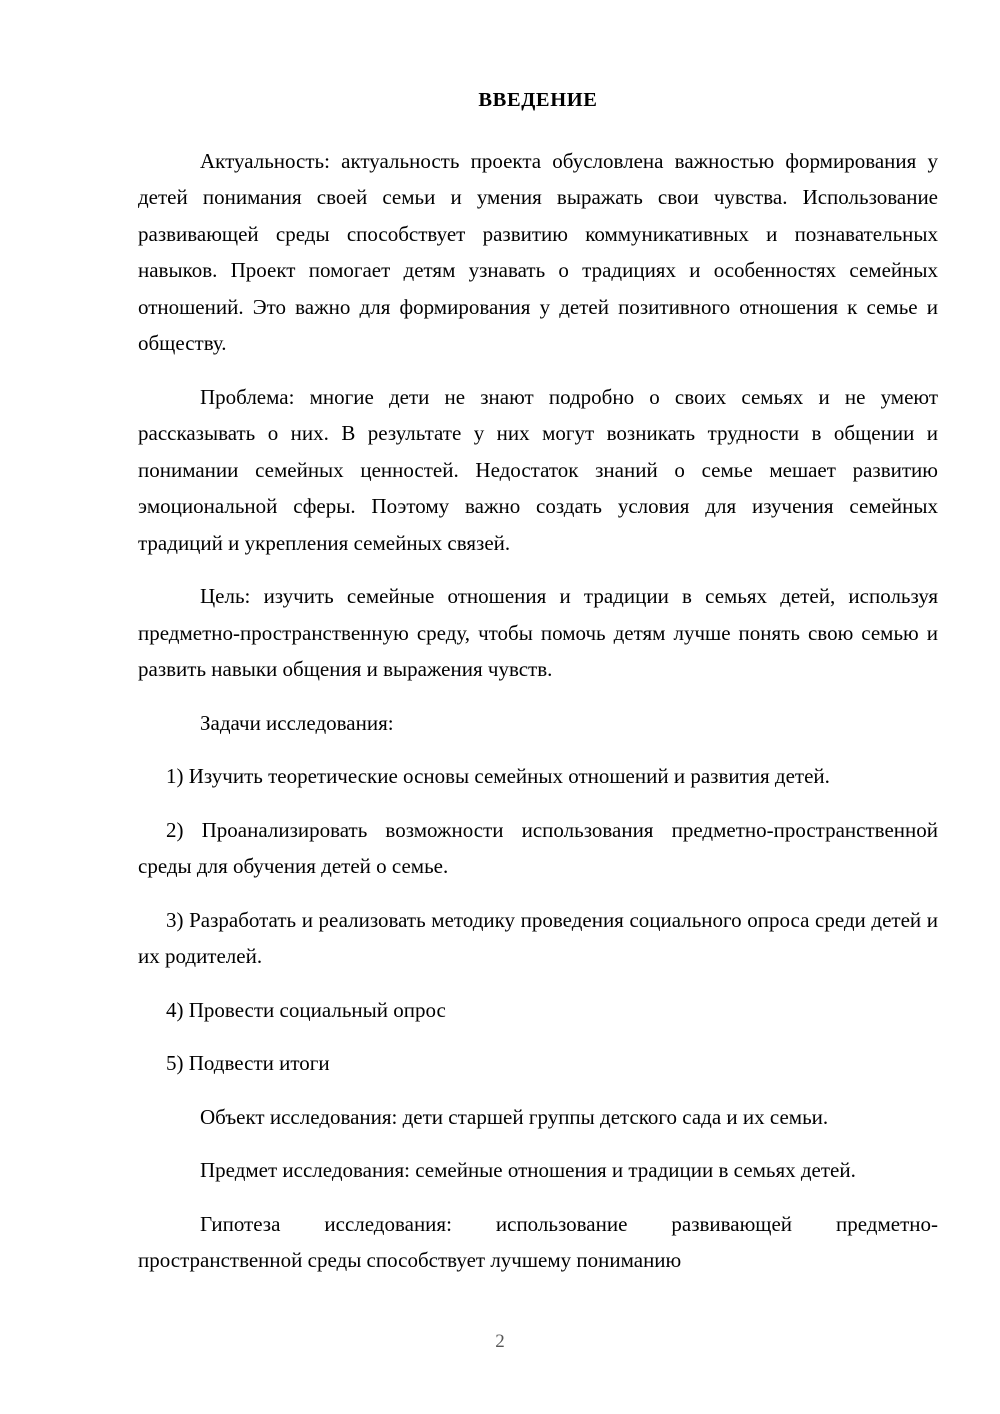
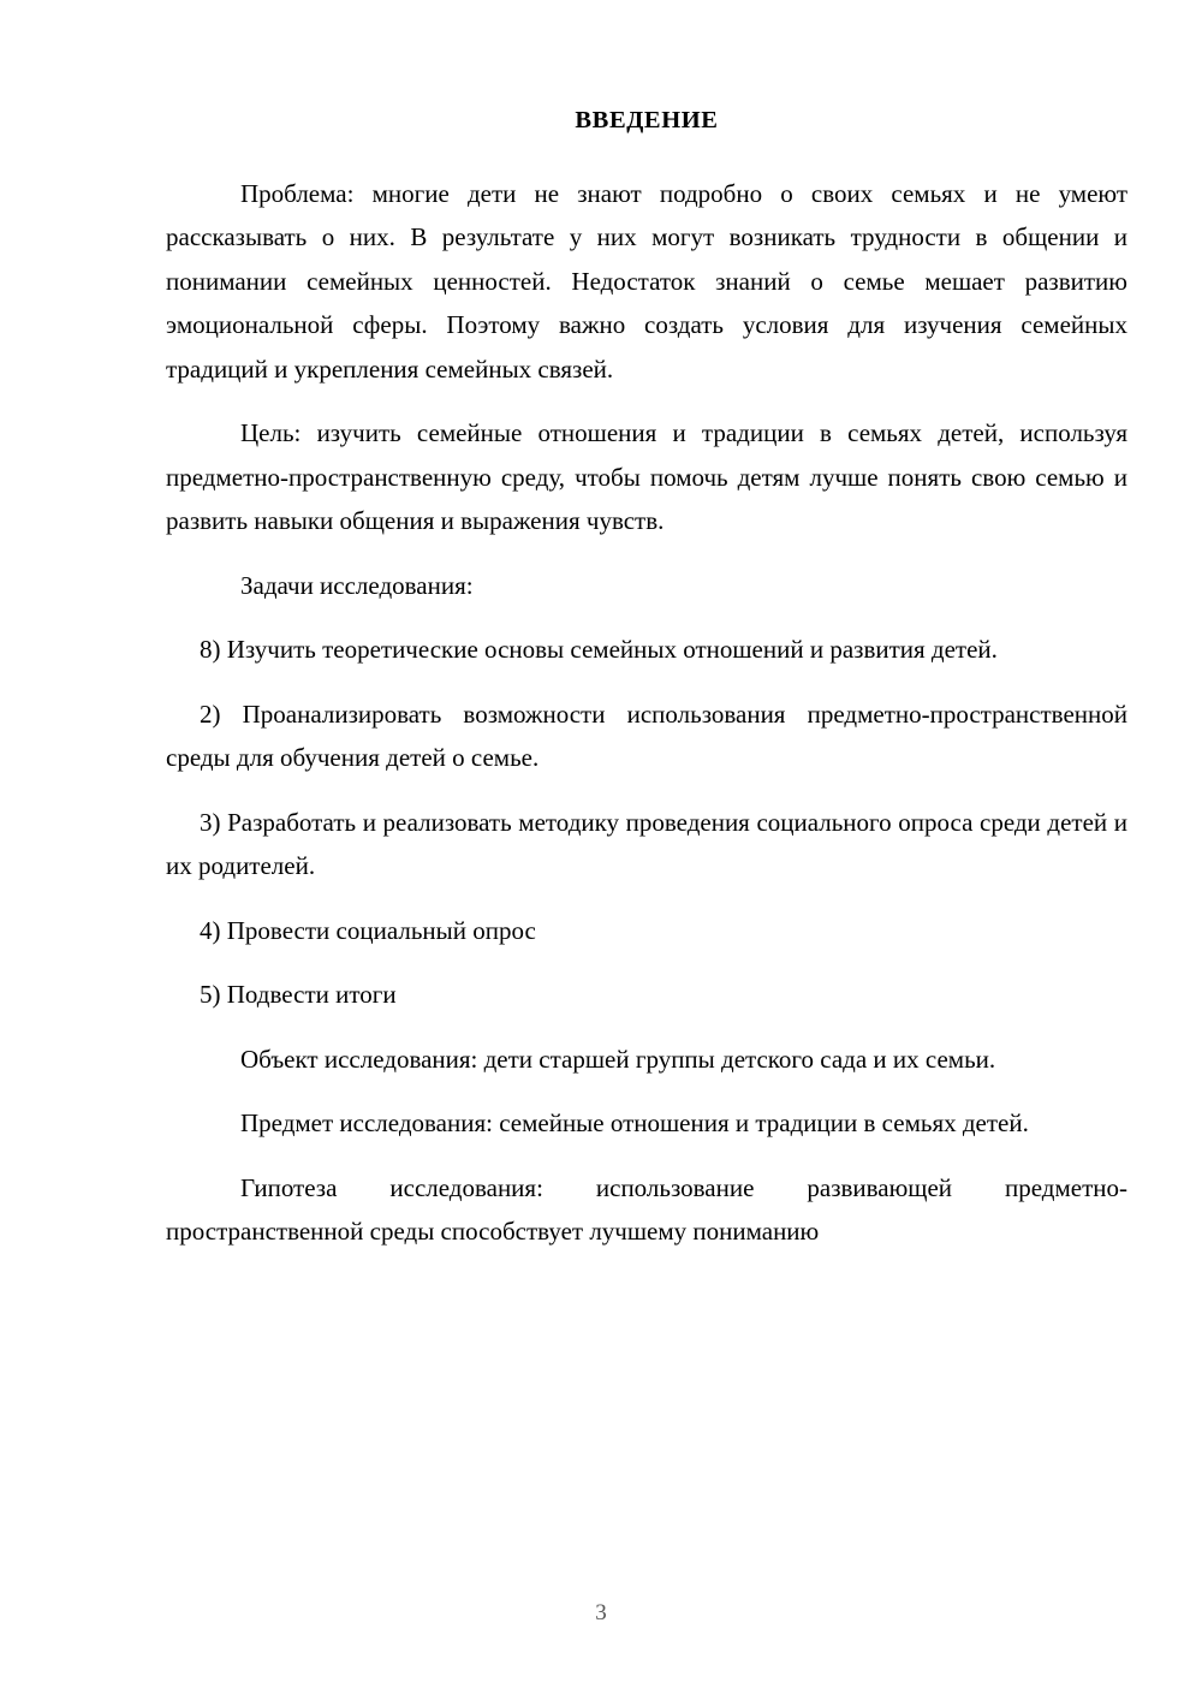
  ВВЕДЕНИЕ
- Актуальность: актуальность проекта обусловлена важностью формирования у детей понимания своей семьи и умения выражать свои чувства. Использование развивающей среды способствует развитию коммуникативных и познавательных навыков. Проект помогает детям узнавать о традициях и особенностях семейных отношений. Это важно для формирования у детей позитивного отношения к семье и обществу.
  Проблема: многие дети не знают подробно о своих семьях и не умеют рассказывать о них. В результате у них могут возникать трудности в общении и понимании семейных ценностей. Недостаток знаний о семье мешает развитию эмоциональной сферы. Поэтому важно создать условия для изучения семейных традиций и укрепления семейных связей.
  Цель: изучить семейные отношения и традиции в семьях детей, используя предметно-пространственную среду, чтобы помочь детям лучше понять свою семью и развить навыки общения и выражения чувств.
  Задачи исследования:
- 1) Изучить теоретические основы семейных отношений и развития детей.
+ 8) Изучить теоретические основы семейных отношений и развития детей.
  2) Проанализировать возможности использования предметно-пространственной среды для обучения детей о семье.
  3) Разработать и реализовать методику проведения социального опроса среди детей и их родителей.
  4) Провести социальный опрос
  5) Подвести итоги
  Объект исследования: дети старшей группы детского сада и их семьи.
  Предмет исследования: семейные отношения и традиции в семьях детей.
  Гипотеза исследования: использование развивающей предметно-пространственной среды способствует лучшему пониманию
- 2
+ 3
